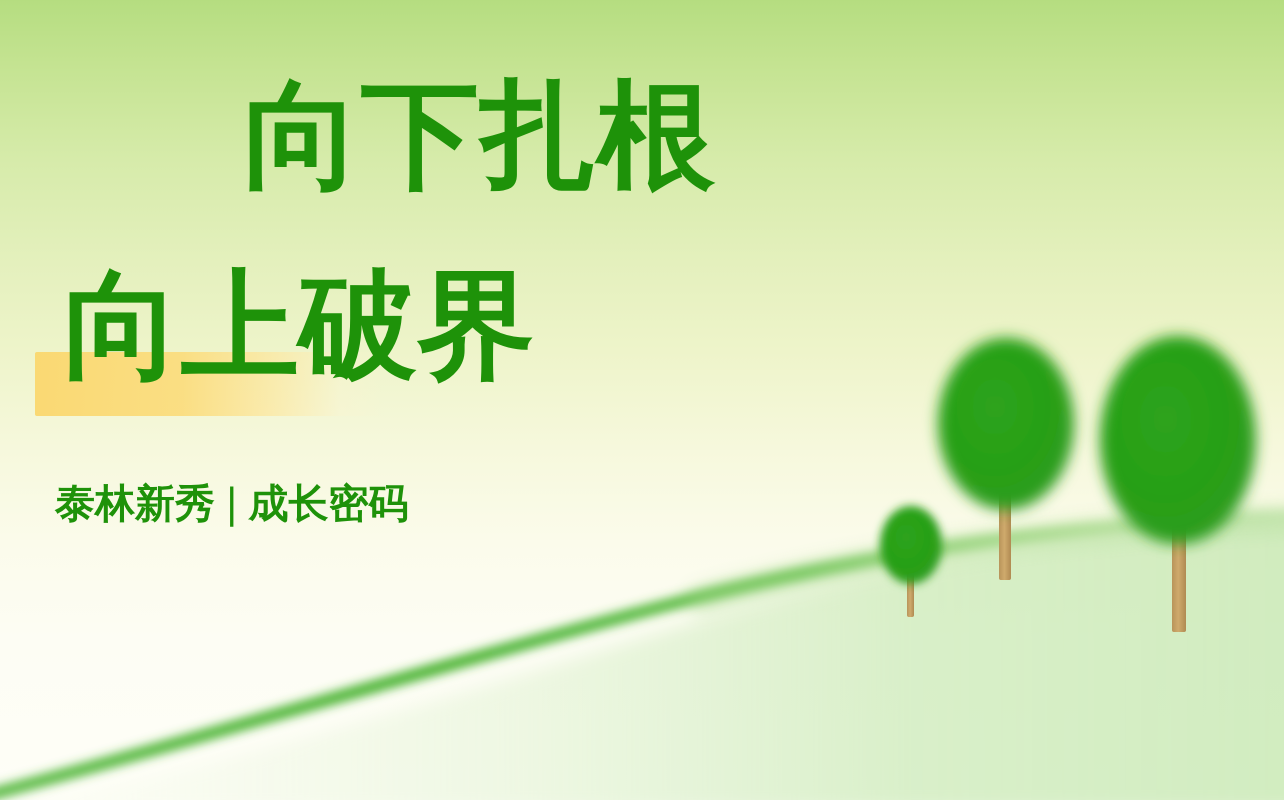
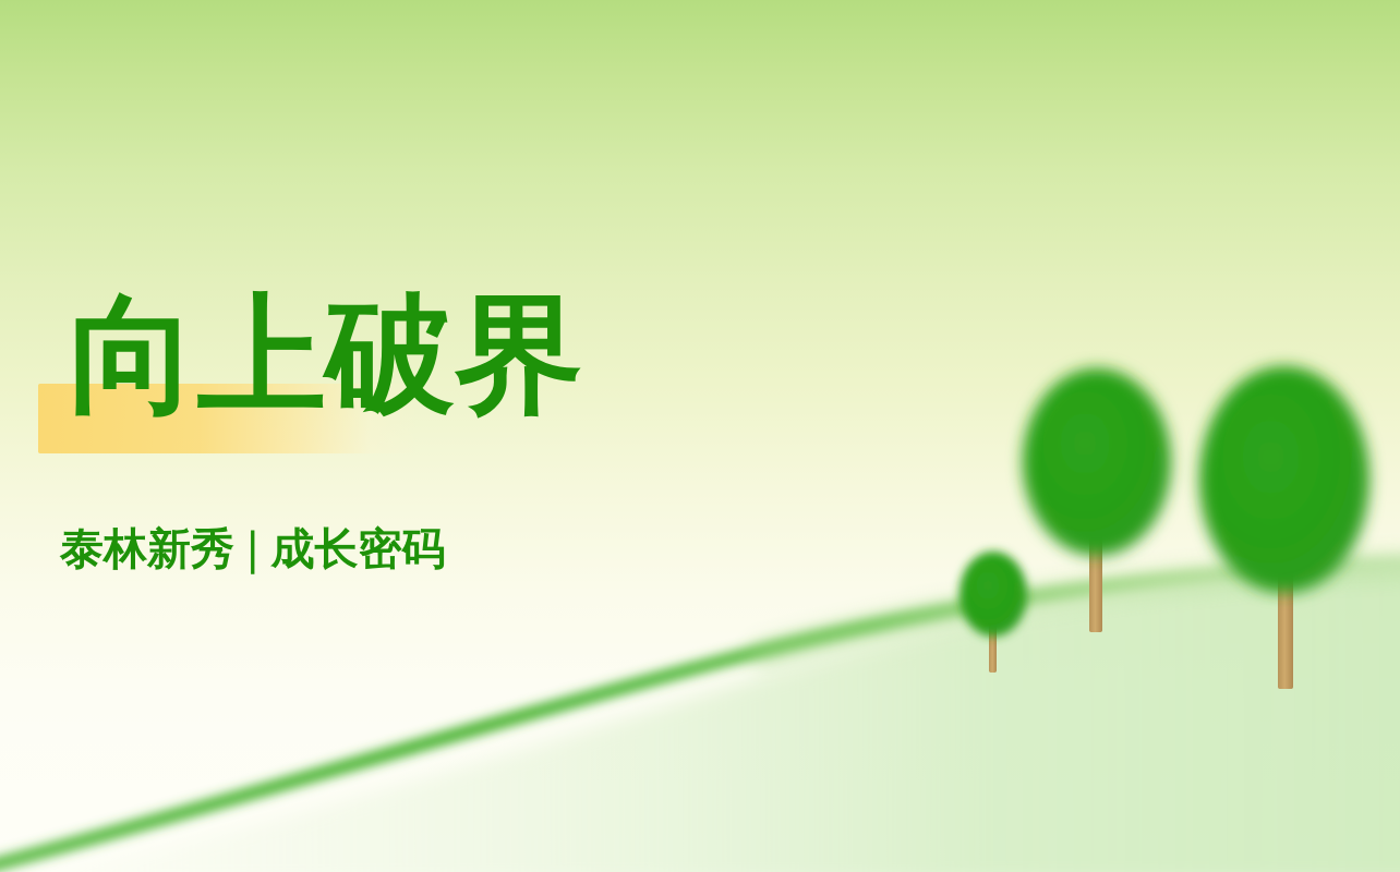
- 向下扎根
  向上破界
  泰林新秀 | 成长密码
